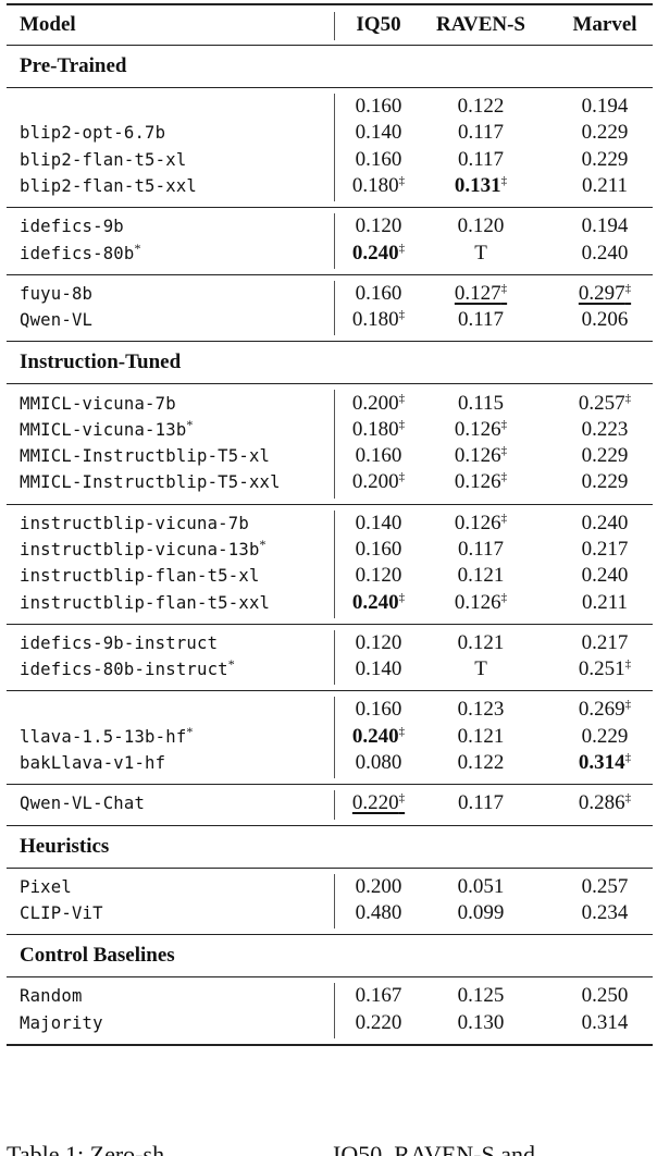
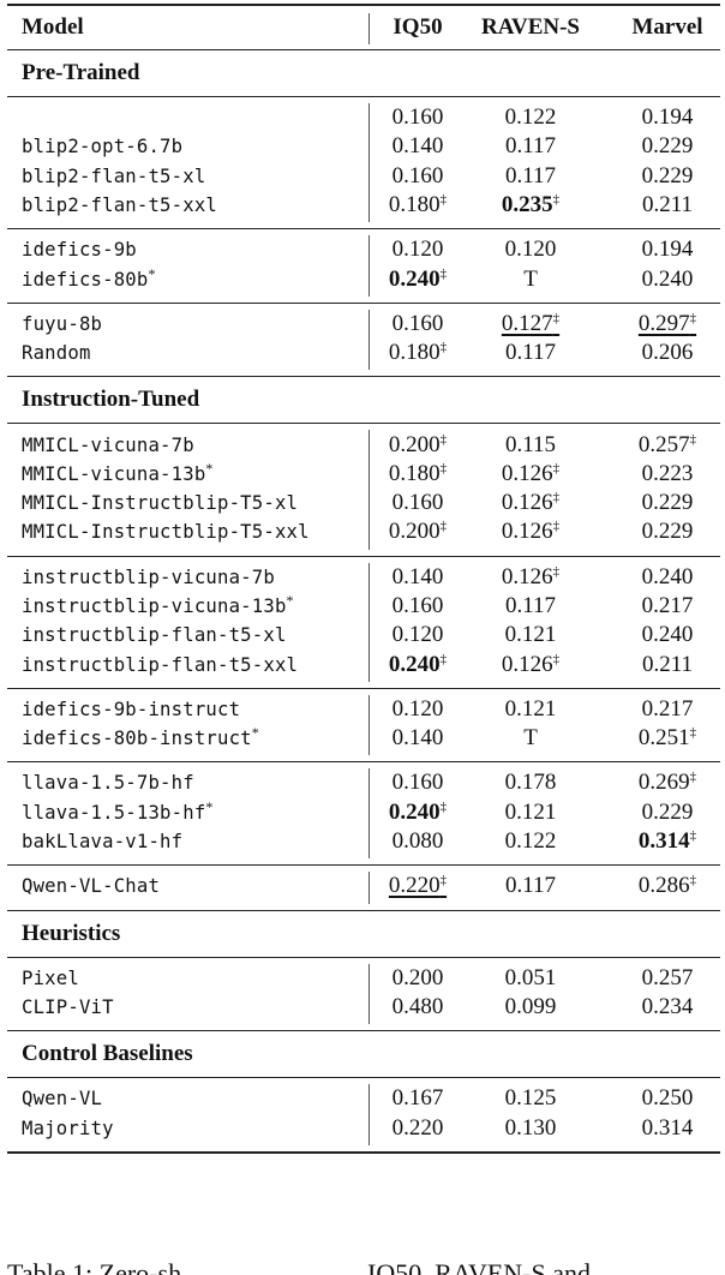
  Model
  IQ50
  RAVEN-S
  Marvel
  Pre-Trained
  0.160
  0.122
  0.194
  blip2-opt-6.7b
  0.140
  0.117
  0.229
  blip2-flan-t5-xl
  0.160
  0.117
  0.229
  blip2-flan-t5-xxl
  0.180‡
- 0.131‡
+ 0.235‡
  0.211
  idefics-9b
  0.120
  0.120
  0.194
  idefics-80b*
  0.240‡
  T
  0.240
  fuyu-8b
  0.160
  0.127‡
  0.297‡
- Qwen-VL
+ Random
  0.180‡
  0.117
  0.206
  Instruction-Tuned
  MMICL-vicuna-7b
  0.200‡
  0.115
  0.257‡
  MMICL-vicuna-13b*
  0.180‡
  0.126‡
  0.223
  MMICL-Instructblip-T5-xl
  0.160
  0.126‡
  0.229
  MMICL-Instructblip-T5-xxl
  0.200‡
  0.126‡
  0.229
  instructblip-vicuna-7b
  0.140
  0.126‡
  0.240
  instructblip-vicuna-13b*
  0.160
  0.117
  0.217
  instructblip-flan-t5-xl
  0.120
  0.121
  0.240
  instructblip-flan-t5-xxl
  0.240‡
  0.126‡
  0.211
  idefics-9b-instruct
  0.120
  0.121
  0.217
  idefics-80b-instruct*
  0.140
  T
  0.251‡
+ llava-1.5-7b-hf
  0.160
- 0.123
+ 0.178
  0.269‡
  llava-1.5-13b-hf*
  0.240‡
  0.121
  0.229
  bakLlava-v1-hf
  0.080
  0.122
  0.314‡
  Qwen-VL-Chat
  0.220‡
  0.117
  0.286‡
  Heuristics
  Pixel
  0.200
  0.051
  0.257
  CLIP-ViT
  0.480
  0.099
  0.234
  Control Baselines
- Random
+ Qwen-VL
  0.167
  0.125
  0.250
  Majority
  0.220
  0.130
  0.314
  Table 1: Zero-sh
  IQ50, RAVEN-S and
